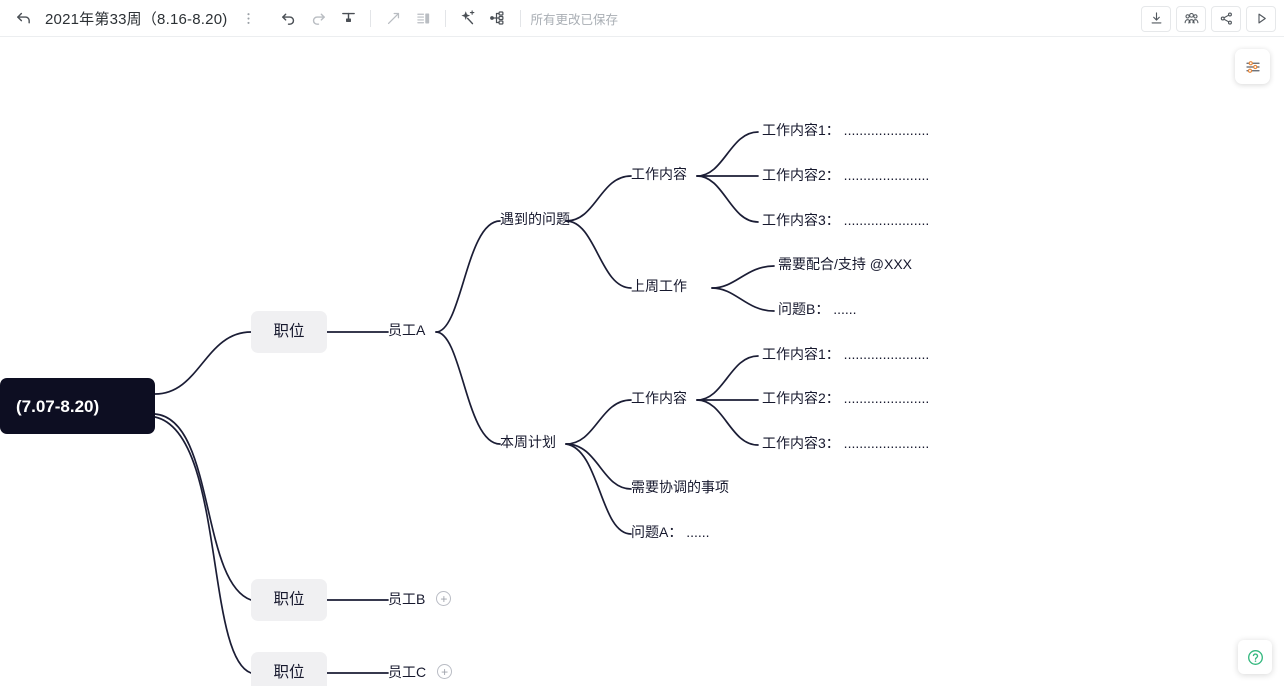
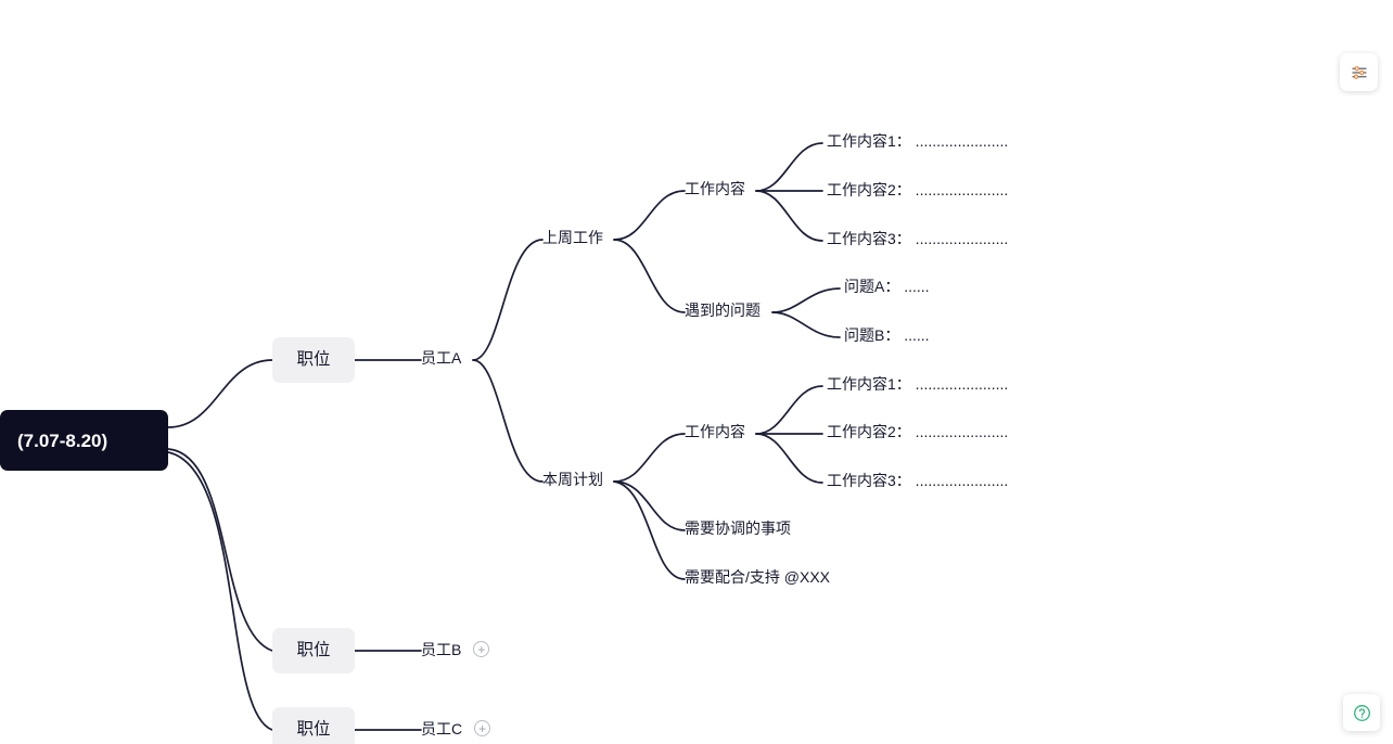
- 2021年第33周（8.16-8.20)
- 所有更改已保存
  (7.07-8.20)
  职位
  员工A
- 遇到的问题
+ 上周工作
  工作内容
  工作内容1： ......................
  工作内容2： ......................
  工作内容3： ......................
- 上周工作
+ 遇到的问题
- 需要配合/支持 @XXX
+ 问题A： ......
  问题B： ......
  本周计划
  工作内容
  工作内容1： ......................
  工作内容2： ......................
  工作内容3： ......................
  需要协调的事项
- 问题A： ......
+ 需要配合/支持 @XXX
  职位
  员工B
  +
  职位
  员工C
  +
